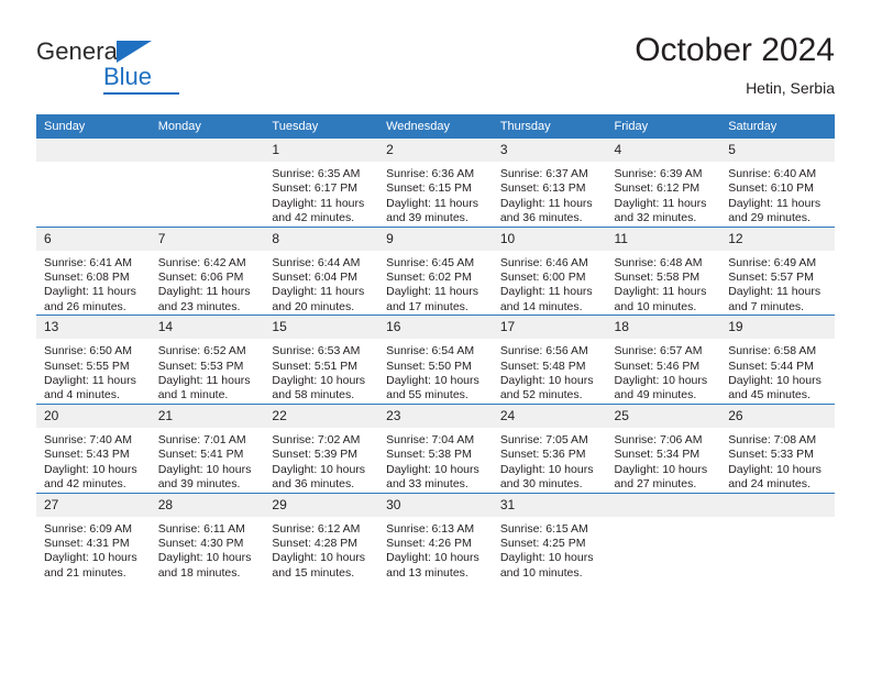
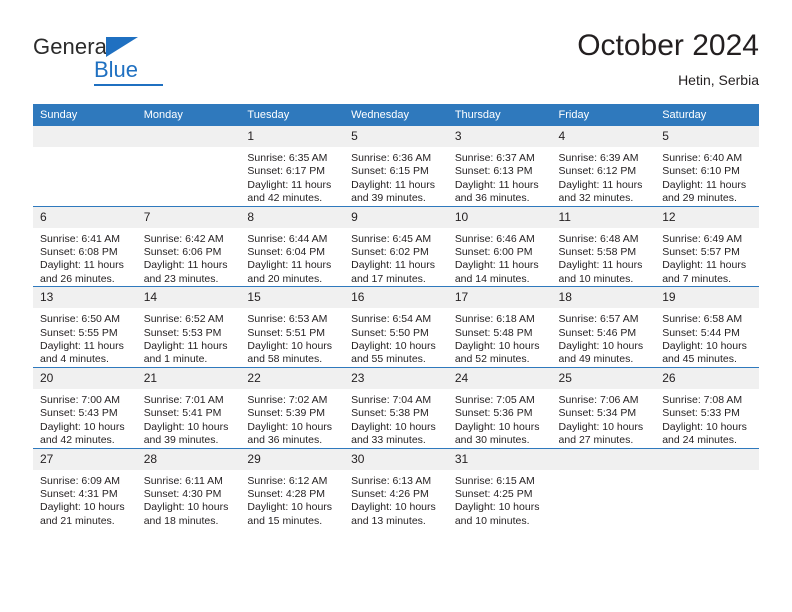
  General
  Blue
  October 2024
  Hetin, Serbia
  Sunday	Monday	Tuesday	Wednesday	Thursday	Friday	Saturday
- 		1Sunrise: 6:35 AMSunset: 6:17 PMDaylight: 11 hoursand 42 minutes.	2Sunrise: 6:36 AMSunset: 6:15 PMDaylight: 11 hoursand 39 minutes.	3Sunrise: 6:37 AMSunset: 6:13 PMDaylight: 11 hoursand 36 minutes.	4Sunrise: 6:39 AMSunset: 6:12 PMDaylight: 11 hoursand 32 minutes.	5Sunrise: 6:40 AMSunset: 6:10 PMDaylight: 11 hoursand 29 minutes.
+ 		1Sunrise: 6:35 AMSunset: 6:17 PMDaylight: 11 hoursand 42 minutes.	5Sunrise: 6:36 AMSunset: 6:15 PMDaylight: 11 hoursand 39 minutes.	3Sunrise: 6:37 AMSunset: 6:13 PMDaylight: 11 hoursand 36 minutes.	4Sunrise: 6:39 AMSunset: 6:12 PMDaylight: 11 hoursand 32 minutes.	5Sunrise: 6:40 AMSunset: 6:10 PMDaylight: 11 hoursand 29 minutes.
  6Sunrise: 6:41 AMSunset: 6:08 PMDaylight: 11 hoursand 26 minutes.	7Sunrise: 6:42 AMSunset: 6:06 PMDaylight: 11 hoursand 23 minutes.	8Sunrise: 6:44 AMSunset: 6:04 PMDaylight: 11 hoursand 20 minutes.	9Sunrise: 6:45 AMSunset: 6:02 PMDaylight: 11 hoursand 17 minutes.	10Sunrise: 6:46 AMSunset: 6:00 PMDaylight: 11 hoursand 14 minutes.	11Sunrise: 6:48 AMSunset: 5:58 PMDaylight: 11 hoursand 10 minutes.	12Sunrise: 6:49 AMSunset: 5:57 PMDaylight: 11 hoursand 7 minutes.
- 13Sunrise: 6:50 AMSunset: 5:55 PMDaylight: 11 hoursand 4 minutes.	14Sunrise: 6:52 AMSunset: 5:53 PMDaylight: 11 hoursand 1 minute.	15Sunrise: 6:53 AMSunset: 5:51 PMDaylight: 10 hoursand 58 minutes.	16Sunrise: 6:54 AMSunset: 5:50 PMDaylight: 10 hoursand 55 minutes.	17Sunrise: 6:56 AMSunset: 5:48 PMDaylight: 10 hoursand 52 minutes.	18Sunrise: 6:57 AMSunset: 5:46 PMDaylight: 10 hoursand 49 minutes.	19Sunrise: 6:58 AMSunset: 5:44 PMDaylight: 10 hoursand 45 minutes.
+ 13Sunrise: 6:50 AMSunset: 5:55 PMDaylight: 11 hoursand 4 minutes.	14Sunrise: 6:52 AMSunset: 5:53 PMDaylight: 11 hoursand 1 minute.	15Sunrise: 6:53 AMSunset: 5:51 PMDaylight: 10 hoursand 58 minutes.	16Sunrise: 6:54 AMSunset: 5:50 PMDaylight: 10 hoursand 55 minutes.	17Sunrise: 6:18 AMSunset: 5:48 PMDaylight: 10 hoursand 52 minutes.	18Sunrise: 6:57 AMSunset: 5:46 PMDaylight: 10 hoursand 49 minutes.	19Sunrise: 6:58 AMSunset: 5:44 PMDaylight: 10 hoursand 45 minutes.
- 20Sunrise: 7:40 AMSunset: 5:43 PMDaylight: 10 hoursand 42 minutes.	21Sunrise: 7:01 AMSunset: 5:41 PMDaylight: 10 hoursand 39 minutes.	22Sunrise: 7:02 AMSunset: 5:39 PMDaylight: 10 hoursand 36 minutes.	23Sunrise: 7:04 AMSunset: 5:38 PMDaylight: 10 hoursand 33 minutes.	24Sunrise: 7:05 AMSunset: 5:36 PMDaylight: 10 hoursand 30 minutes.	25Sunrise: 7:06 AMSunset: 5:34 PMDaylight: 10 hoursand 27 minutes.	26Sunrise: 7:08 AMSunset: 5:33 PMDaylight: 10 hoursand 24 minutes.
+ 20Sunrise: 7:00 AMSunset: 5:43 PMDaylight: 10 hoursand 42 minutes.	21Sunrise: 7:01 AMSunset: 5:41 PMDaylight: 10 hoursand 39 minutes.	22Sunrise: 7:02 AMSunset: 5:39 PMDaylight: 10 hoursand 36 minutes.	23Sunrise: 7:04 AMSunset: 5:38 PMDaylight: 10 hoursand 33 minutes.	24Sunrise: 7:05 AMSunset: 5:36 PMDaylight: 10 hoursand 30 minutes.	25Sunrise: 7:06 AMSunset: 5:34 PMDaylight: 10 hoursand 27 minutes.	26Sunrise: 7:08 AMSunset: 5:33 PMDaylight: 10 hoursand 24 minutes.
  27Sunrise: 6:09 AMSunset: 4:31 PMDaylight: 10 hoursand 21 minutes.	28Sunrise: 6:11 AMSunset: 4:30 PMDaylight: 10 hoursand 18 minutes.	29Sunrise: 6:12 AMSunset: 4:28 PMDaylight: 10 hoursand 15 minutes.	30Sunrise: 6:13 AMSunset: 4:26 PMDaylight: 10 hoursand 13 minutes.	31Sunrise: 6:15 AMSunset: 4:25 PMDaylight: 10 hoursand 10 minutes.
